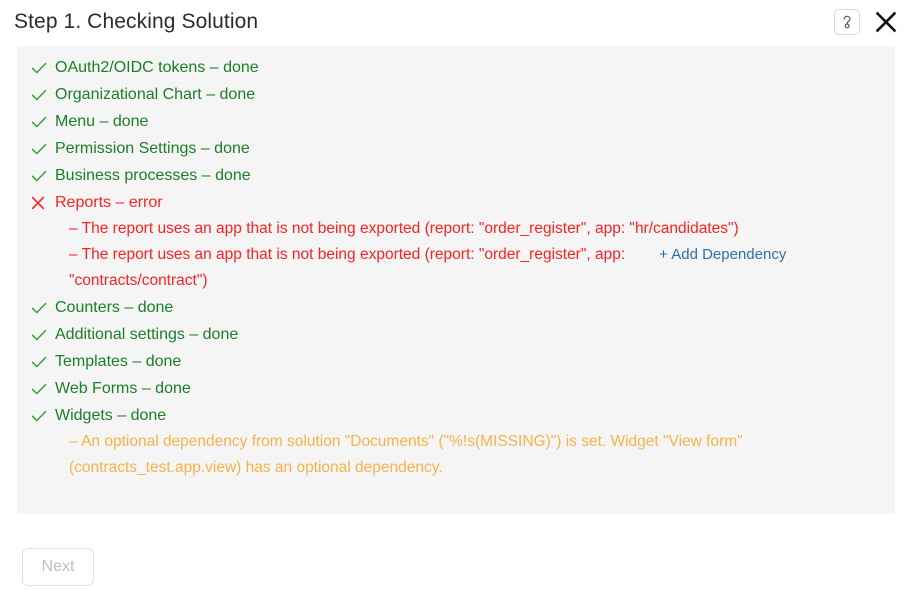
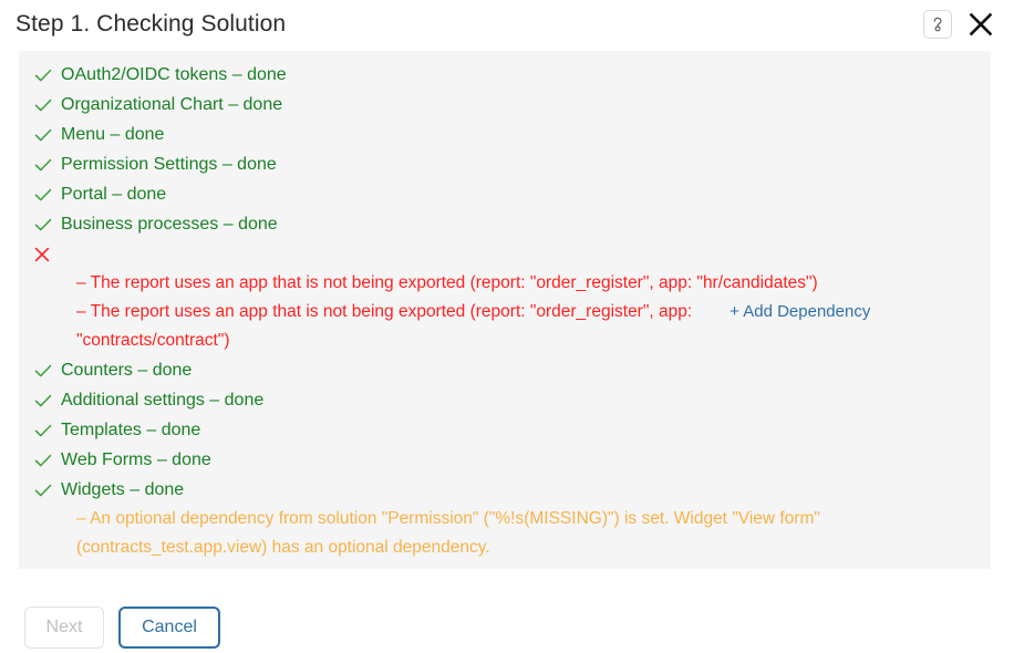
  Step 1. Checking Solution
  OAuth2/OIDC tokens – done
  Organizational Chart – done
  Menu – done
  Permission Settings – done
+ Portal – done
  Business processes – done
- Reports – error
  – The report uses an app that is not being exported (report: "order_register", app: "hr/candidates")
  – The report uses an app that is not being exported (report: "order_register", app:
  + Add Dependency
  "contracts/contract")
  Counters – done
  Additional settings – done
  Templates – done
  Web Forms – done
  Widgets – done
- – An optional dependency from solution "Documents" ("%!s(MISSING)") is set. Widget "View form"
+ – An optional dependency from solution "Permission" ("%!s(MISSING)") is set. Widget "View form"
  (contracts_test.app.view) has an optional dependency.
  Next
+ Cancel
